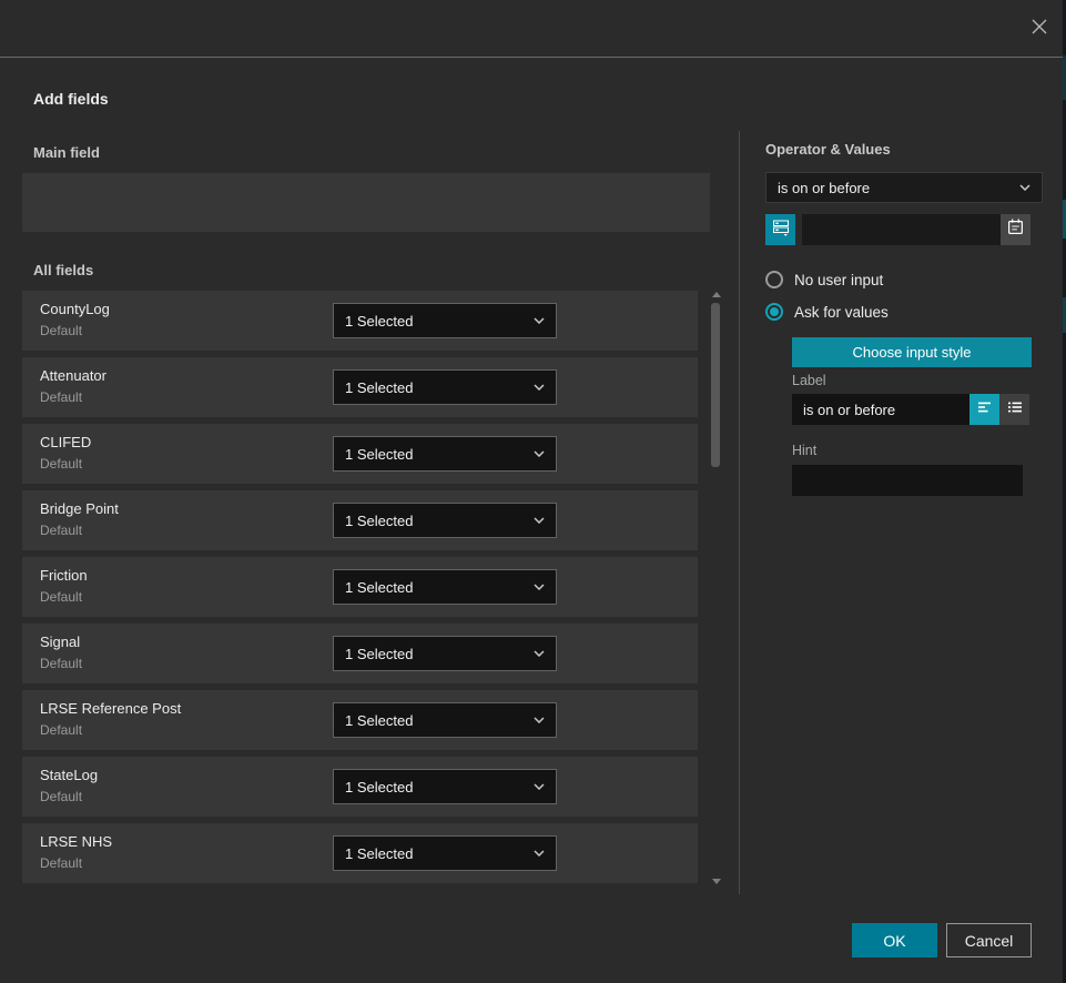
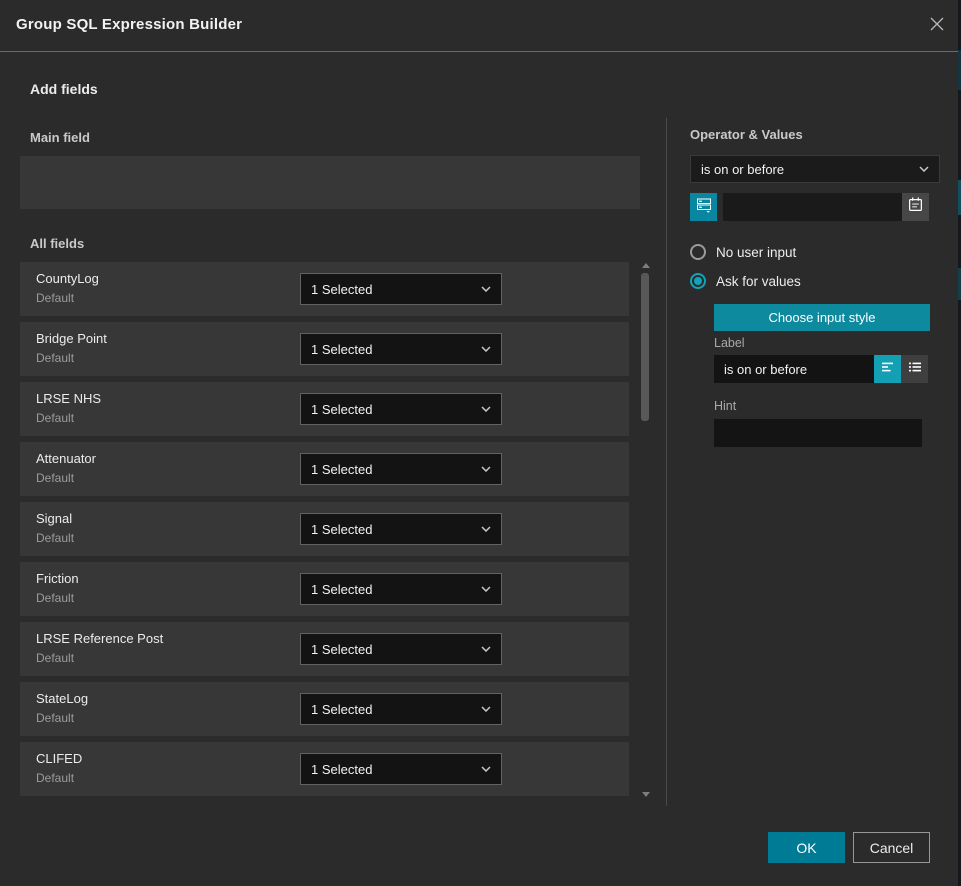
+ Group SQL Expression Builder
  Add fields
  Main field
  All fields
  CountyLog
  Default
  1 Selected
- Attenuator
+ Bridge Point
  Default
  1 Selected
- CLIFED
+ LRSE NHS
  Default
  1 Selected
- Bridge Point
+ Attenuator
  Default
  1 Selected
- Friction
+ Signal
  Default
  1 Selected
- Signal
+ Friction
  Default
  1 Selected
  LRSE Reference Post
  Default
  1 Selected
  StateLog
  Default
  1 Selected
- LRSE NHS
+ CLIFED
  Default
  1 Selected
  Operator & Values
  is on or before
  No user input
  Ask for values
  Choose input style
  Label
  is on or before
  Hint
  OK
  Cancel
